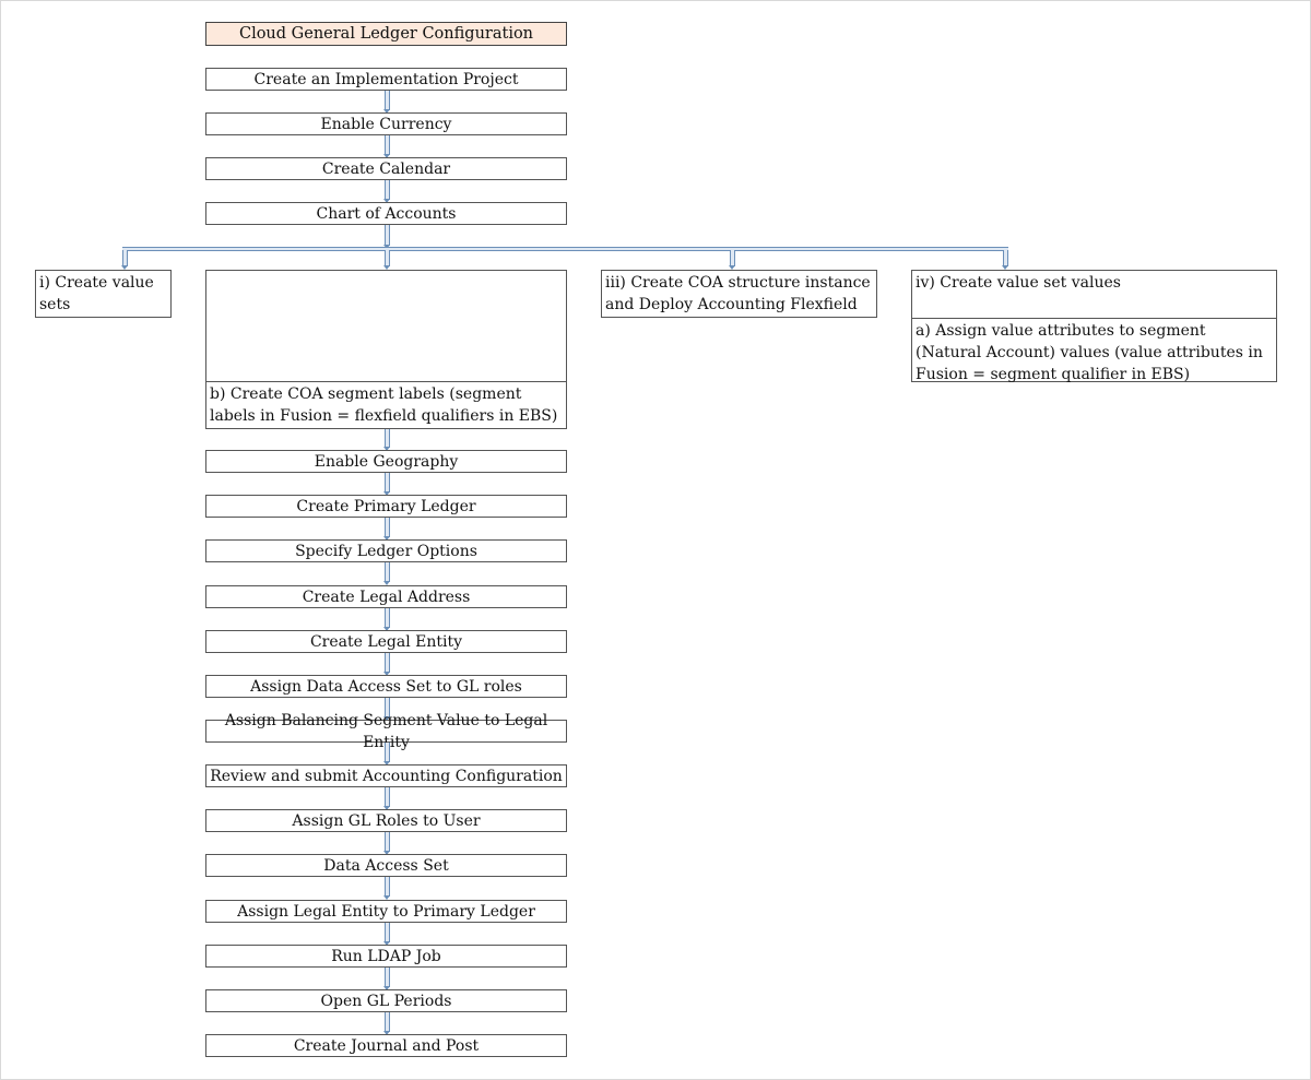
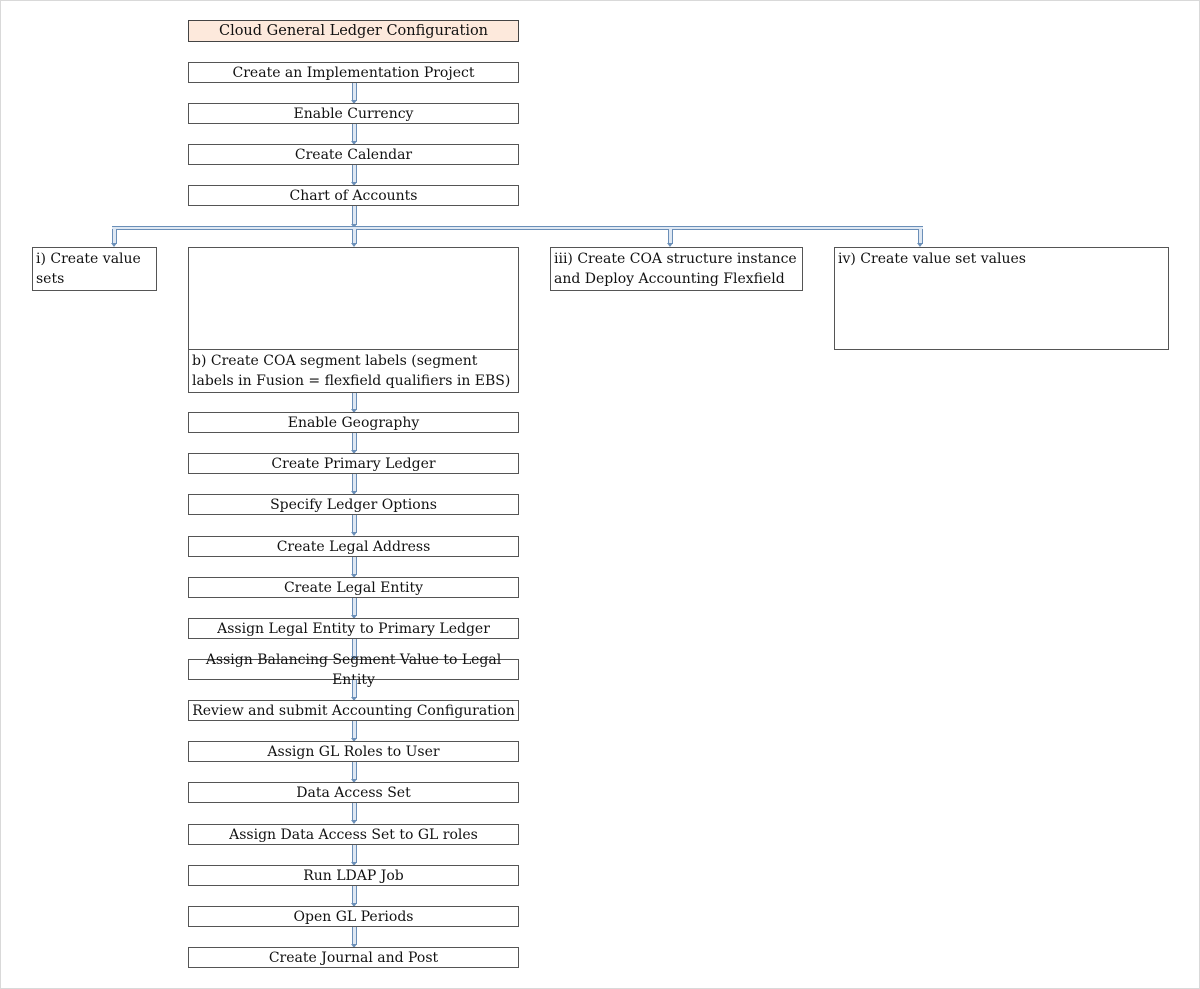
  Cloud General Ledger Configuration
  Create an Implementation Project
  Enable Currency
  Create Calendar
  Chart of Accounts
  i) Create value sets
  b) Create COA segment labels (segment labels in Fusion = flexfield qualifiers in EBS)
  iii) Create COA structure instance and Deploy Accounting Flexfield
  iv) Create value set values
- a) Assign value attributes to segment (Natural Account) values (value attributes in Fusion = segment qualifier in EBS)
  Enable Geography
  Create Primary Ledger
  Specify Ledger Options
  Create Legal Address
  Create Legal Entity
- Assign Data Access Set to GL roles
+ Assign Legal Entity to Primary Ledger
  Assign Balancing Segment Value to Legal Enity
  Review and submit Accounting Configuration
  Assign GL Roles to User
  Data Access Set
- Assign Legal Entity to Primary Ledger
+ Assign Data Access Set to GL roles
  Run LDAP Job
  Open GL Periods
  Create Journal and Post
